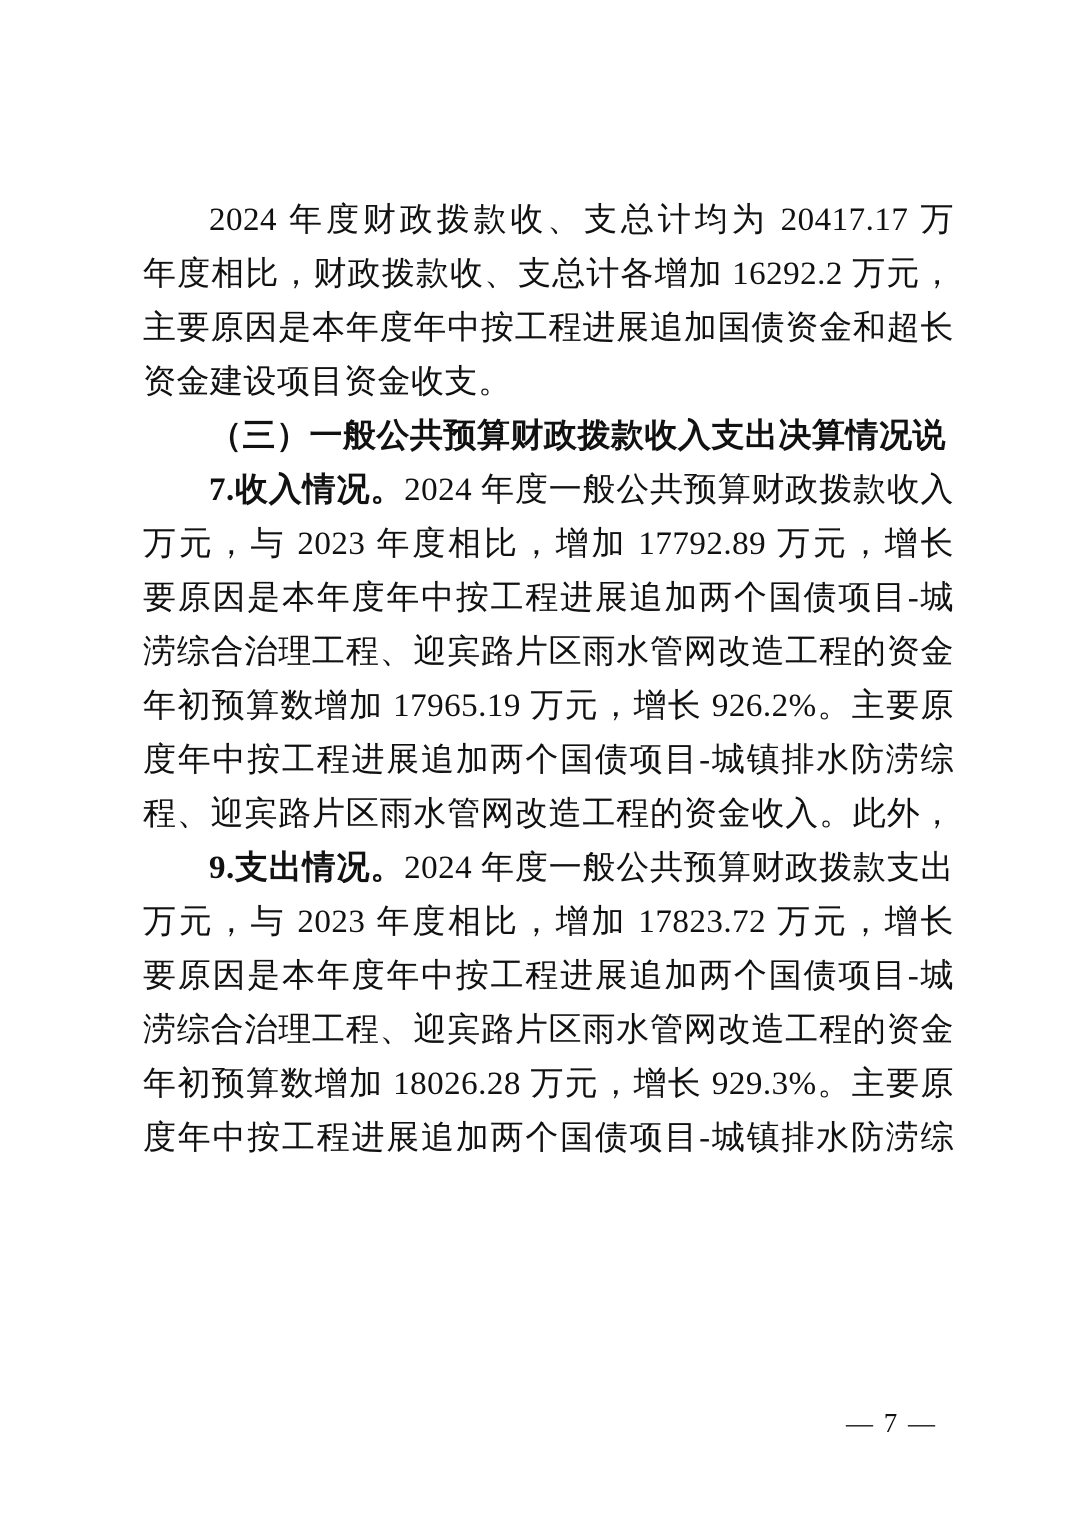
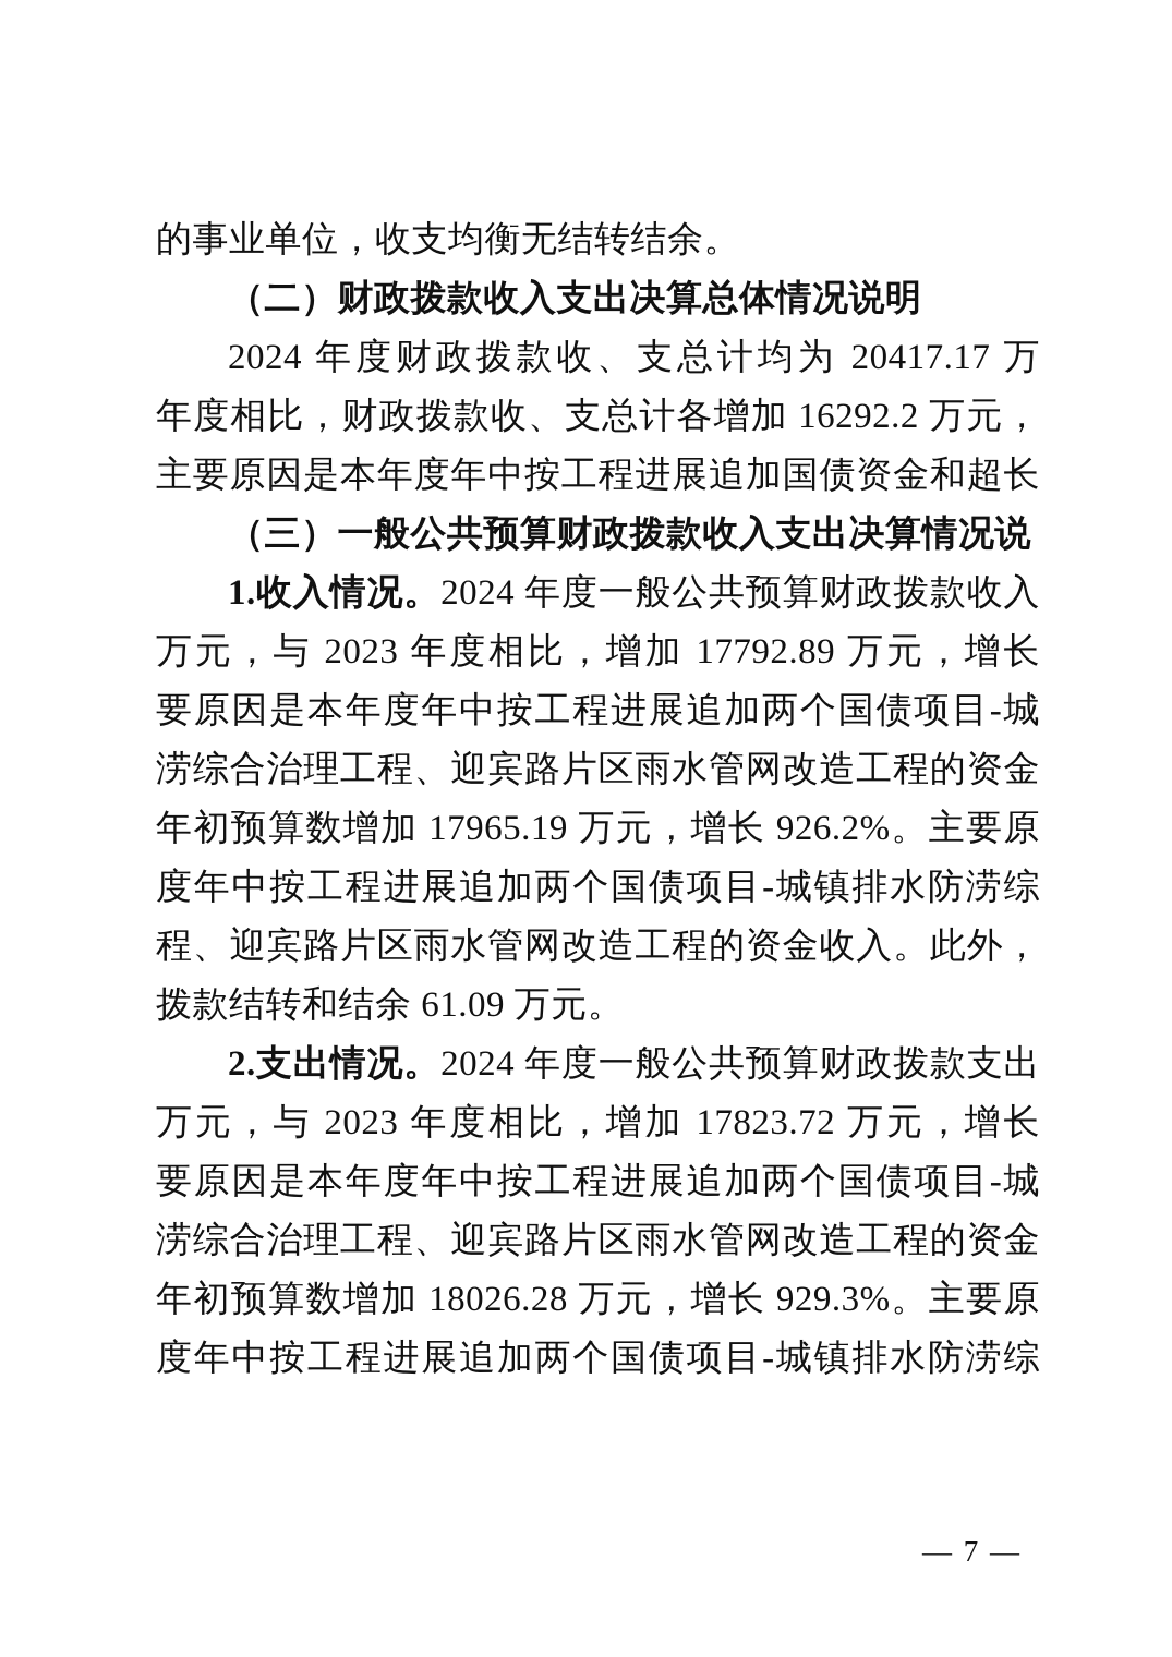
+ 的事业单位，收支均衡无结转结余。
+ （二）财政拨款收入支出决算总体情况说明
  2024 年度财政拨款收、支总计均为 20417.17 万
  年度相比，财政拨款收、支总计各增加 16292.2 万元，
  主要原因是本年度年中按工程进展追加国债资金和超长
- 资金建设项目资金收支。
  （三）一般公共预算财政拨款收入支出决算情况说
- 7.收入情况。2024 年度一般公共预算财政拨款收入
+ 1.收入情况。2024 年度一般公共预算财政拨款收入
  万元，与 2023 年度相比，增加 17792.89 万元，增长
  要原因是本年度年中按工程进展追加两个国债项目-城
  涝综合治理工程、迎宾路片区雨水管网改造工程的资金
  年初预算数增加 17965.19 万元，增长 926.2%。主要原
  度年中按工程进展追加两个国债项目-城镇排水防涝综
  程、迎宾路片区雨水管网改造工程的资金收入。此外，
+ 拨款结转和结余 61.09 万元。
- 9.支出情况。2024 年度一般公共预算财政拨款支出
+ 2.支出情况。2024 年度一般公共预算财政拨款支出
  万元，与 2023 年度相比，增加 17823.72 万元，增长
  要原因是本年度年中按工程进展追加两个国债项目-城
  涝综合治理工程、迎宾路片区雨水管网改造工程的资金
  年初预算数增加 18026.28 万元，增长 929.3%。主要原
  度年中按工程进展追加两个国债项目-城镇排水防涝综
  — 7 —
